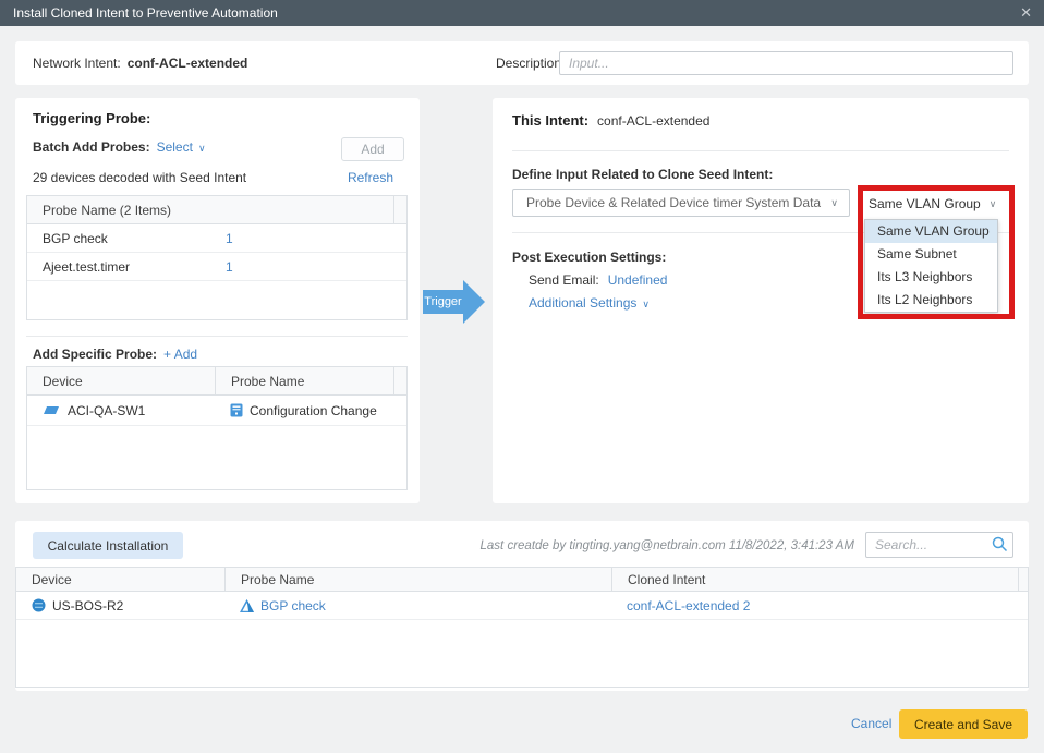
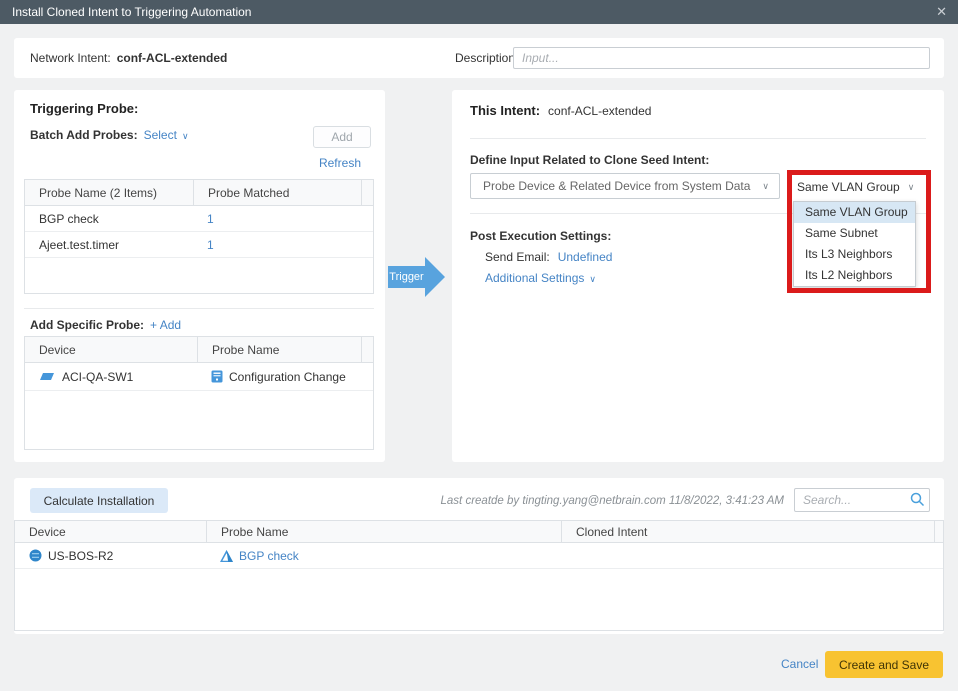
- Install Cloned Intent to Preventive Automation
+ Install Cloned Intent to Triggering Automation
  ✕
  Network Intent:
  conf-ACL-extended
  Description
  Input...
  Triggering Probe:
  Batch Add Probes:
  Select ∨
  Add
- 29 devices decoded with Seed Intent
  Refresh
  Probe Name (2 Items)
+ Probe Matched
  BGP check
  1
  Ajeet.test.timer
  1
  Add Specific Probe:
  + Add
  Device
  Probe Name
  ACI-QA-SW1
  Configuration Change
  Trigger
  This Intent:
  conf-ACL-extended
  Define Input Related to Clone Seed Intent:
- Probe Device & Related Device timer System Data
+ Probe Device & Related Device from System Data
  ∨
  Post Execution Settings:
  Send Email:
  Undefined
  Additional Settings ∨
  Same VLAN Group
  ∨
  Same VLAN Group
  Same Subnet
  Its L3 Neighbors
  Its L2 Neighbors
  Calculate Installation
  Last creatde by tingting.yang@netbrain.com 11/8/2022, 3:41:23 AM
  Search...
  Device
  Probe Name
  Cloned Intent
  US-BOS-R2
  BGP check
- conf-ACL-extended 2
  Cancel
  Create and Save
